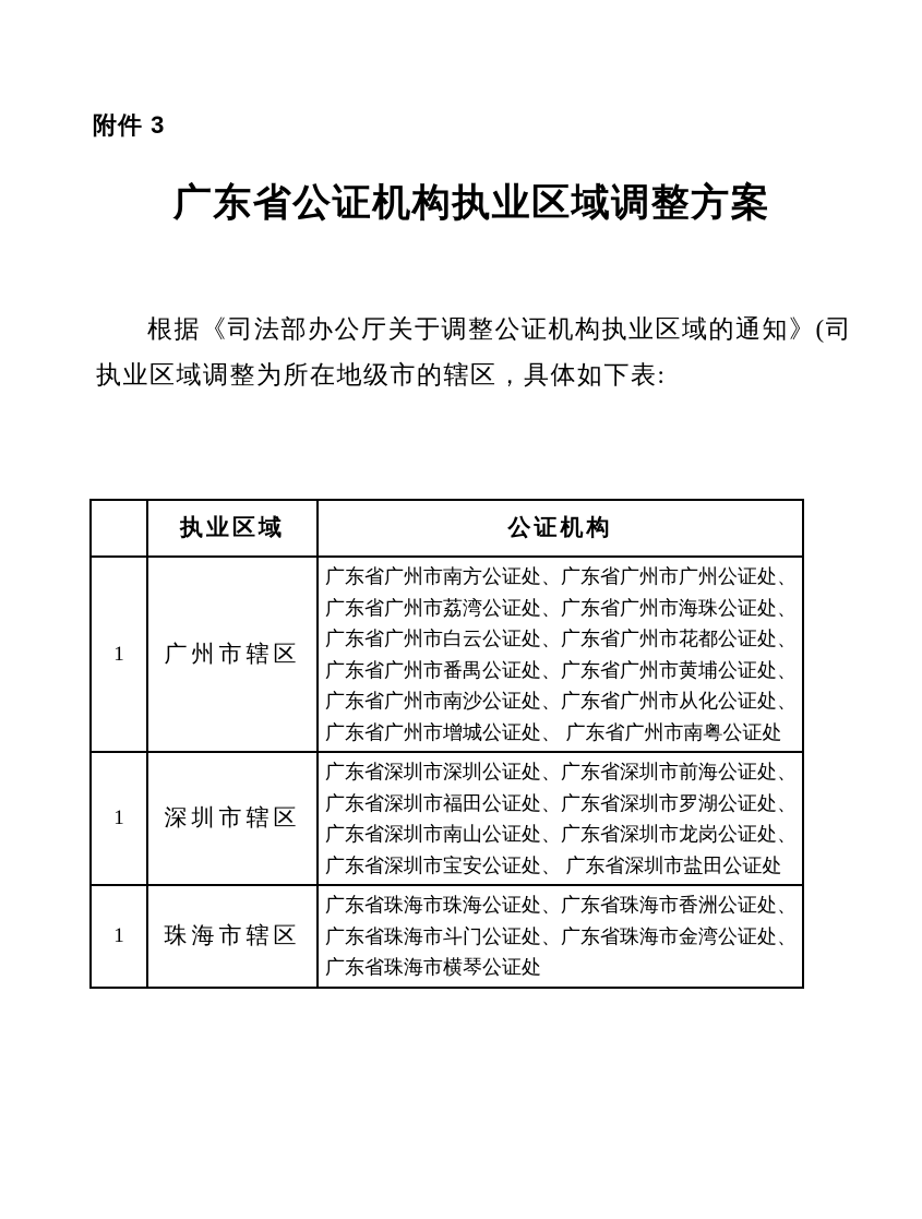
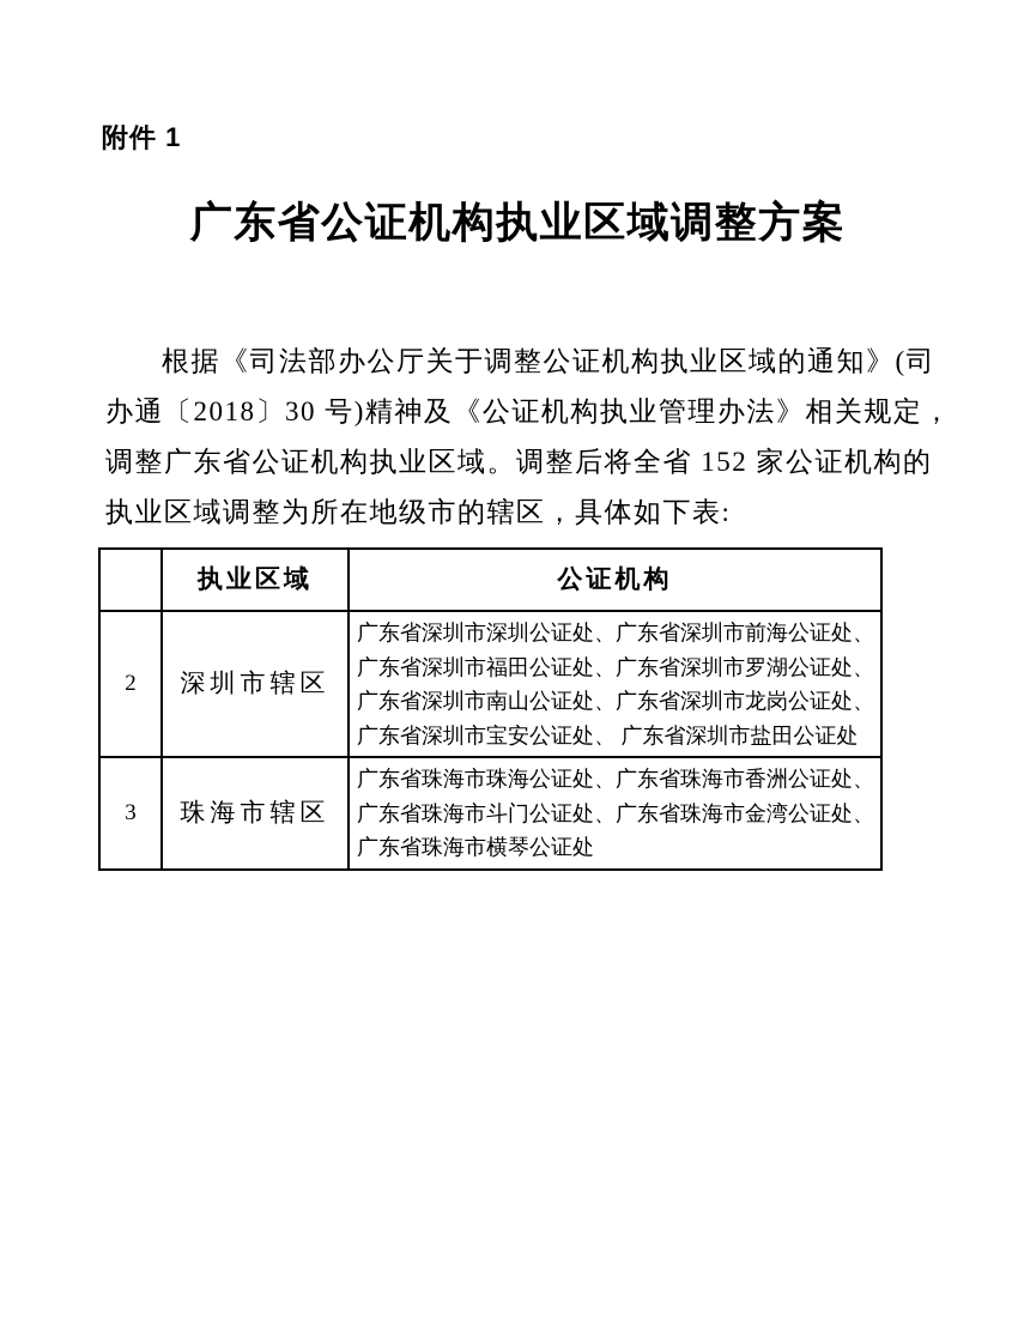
- 附件 3
+ 附件 1
  广东省公证机构执业区域调整方案
  根据《司法部办公厅关于调整公证机构执业区域的通知》(司
+ 办通〔2018〕30 号)精神及《公证机构执业管理办法》相关规定，
+ 调整广东省公证机构执业区域。调整后将全省 152 家公证机构的
  执业区域调整为所在地级市的辖区，具体如下表:
  	执业区域	公证机构
- 1	广州市辖区	广东省广州市南方公证处、广东省广州市广州公证处、 广东省广州市荔湾公证处、广东省广州市海珠公证处、 广东省广州市白云公证处、广东省广州市花都公证处、 广东省广州市番禺公证处、广东省广州市黄埔公证处、 广东省广州市南沙公证处、广东省广州市从化公证处、 广东省广州市增城公证处、 广东省广州市南粤公证处
- 1	深圳市辖区	广东省深圳市深圳公证处、广东省深圳市前海公证处、 广东省深圳市福田公证处、广东省深圳市罗湖公证处、 广东省深圳市南山公证处、广东省深圳市龙岗公证处、 广东省深圳市宝安公证处、 广东省深圳市盐田公证处
+ 2	深圳市辖区	广东省深圳市深圳公证处、广东省深圳市前海公证处、 广东省深圳市福田公证处、广东省深圳市罗湖公证处、 广东省深圳市南山公证处、广东省深圳市龙岗公证处、 广东省深圳市宝安公证处、 广东省深圳市盐田公证处
- 1	珠海市辖区	广东省珠海市珠海公证处、广东省珠海市香洲公证处、 广东省珠海市斗门公证处、广东省珠海市金湾公证处、 广东省珠海市横琴公证处
+ 3	珠海市辖区	广东省珠海市珠海公证处、广东省珠海市香洲公证处、 广东省珠海市斗门公证处、广东省珠海市金湾公证处、 广东省珠海市横琴公证处
